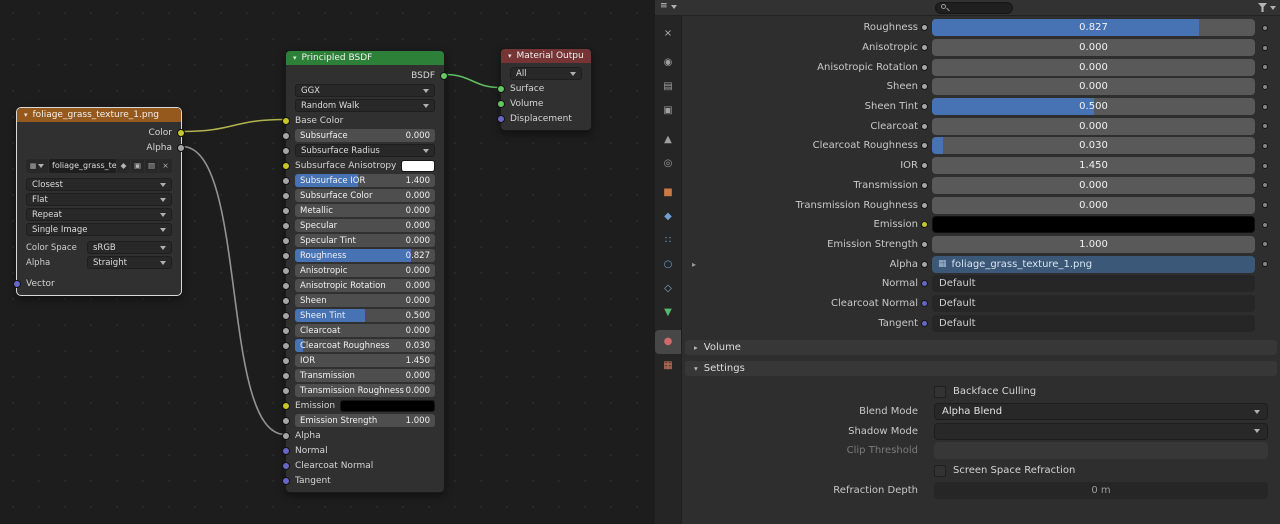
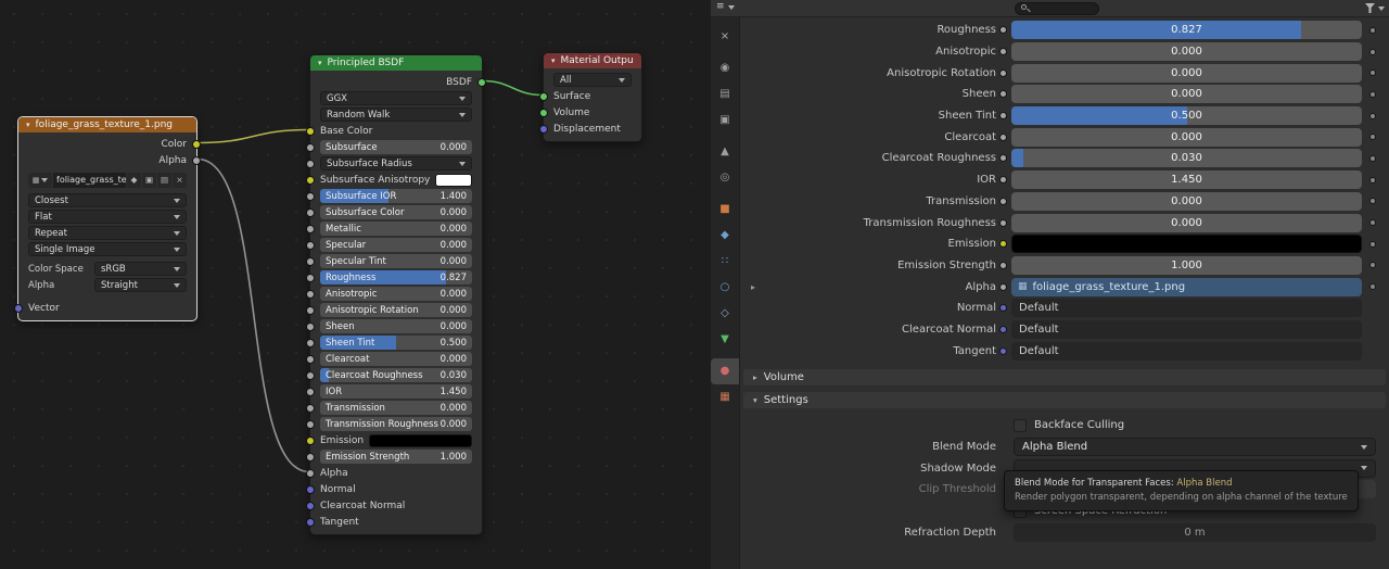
  ▾
  foliage_grass_texture_1.png
  Color
  Alpha
  ▦
  foliage_grass_te
  ◆
  ▣
  ▤
  ×
  Closest
  Flat
  Repeat
  Single Image
  Color Space
  sRGB
  Alpha
  Straight
  Vector
  ▾
  Principled BSDF
  BSDF
  GGX
  Random Walk
  Base Color
  Subsurface
  0.000
  Subsurface Radius
  Subsurface Anisotropy
  Subsurface IOR
  1.400
  Subsurface Color
  0.000
  Metallic
  0.000
  Specular
  0.000
  Specular Tint
  0.000
  Roughness
  0.827
  Anisotropic
  0.000
  Anisotropic Rotation
  0.000
  Sheen
  0.000
  Sheen Tint
  0.500
  Clearcoat
  0.000
  Clearcoat Roughness
  0.030
  IOR
  1.450
  Transmission
  0.000
  Transmission Roughness
  0.000
  Emission
  Emission Strength
  1.000
  Alpha
  Normal
  Clearcoat Normal
  Tangent
  ▾
  Material Outpu
  All
  Surface
  Volume
  Displacement
  ≡
  ×
  ◉
  ▤
  ▣
  ▲
  ◎
  ■
  ◆
  ∷
  ○
  ◇
  ▼
  ●
  ▦
  Roughness
  0.827
  Anisotropic
  0.000
  Anisotropic Rotation
  0.000
  Sheen
  0.000
  Sheen Tint
  0.500
  Clearcoat
  0.000
  Clearcoat Roughness
  0.030
  IOR
  1.450
  Transmission
  0.000
  Transmission Roughness
  0.000
  Emission
  Emission Strength
  1.000
  ▸
  Alpha
  ▦
  foliage_grass_texture_1.png
  Normal
  Default
  Clearcoat Normal
  Default
  Tangent
  Default
  ▸
  Volume
  ▾
  Settings
  Backface Culling
  Blend Mode
  Alpha Blend
  Shadow Mode
  Clip Threshold
  Screen Space Refraction
  Refraction Depth
  0 m
+ Blend Mode for Transparent Faces: Alpha Blend
+ Render polygon transparent, depending on alpha channel of the texture
